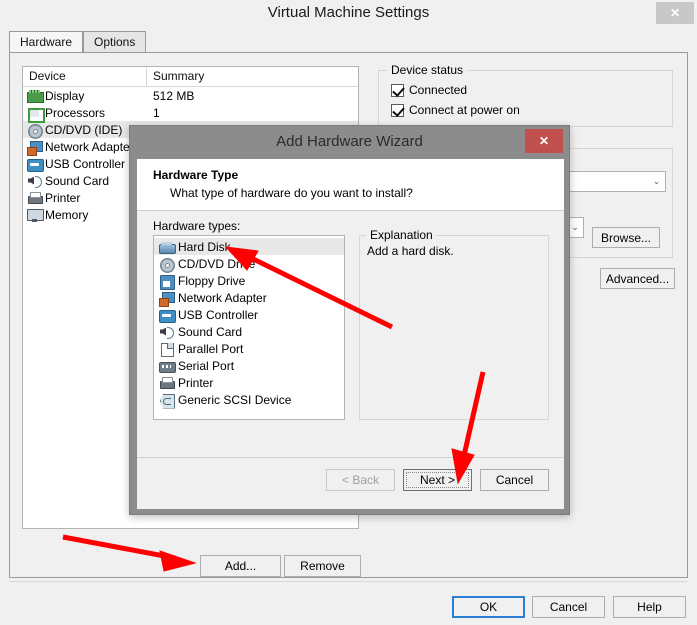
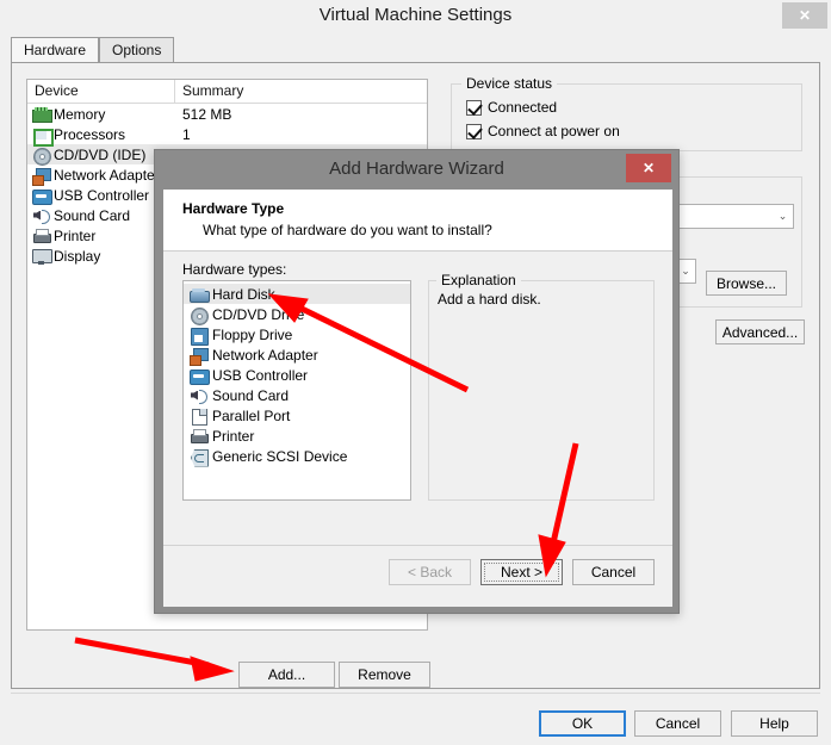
  Virtual Machine Settings
  ✕
  Hardware
  Options
  Device
  Summary
- Display
+ Memory
  512 MB
  Processors
  1
  CD/DVD (IDE)
  Network Adapte
  USB Controller
  Sound Card
  Printer
- Memory
+ Display
  Device status
  Connected
  Connect at power on
  ⌄
  ⌄
  Browse...
  Advanced...
  Add...
  Remove
  OK
  Cancel
  Help
  Add Hardware Wizard
  ✕
  Hardware Type
  What type of hardware do you want to install?
  Hardware types:
  Hard Disk
  CD/DVD Dre
  Floppy Drive
  Network Adapter
  USB Controller
  Sound Card
  Parallel Port
- Serial Port
  Printer
  Generic SCSI Device
  Explanation
  Add a hard disk.
  < Back
  Next >
  Cancel
